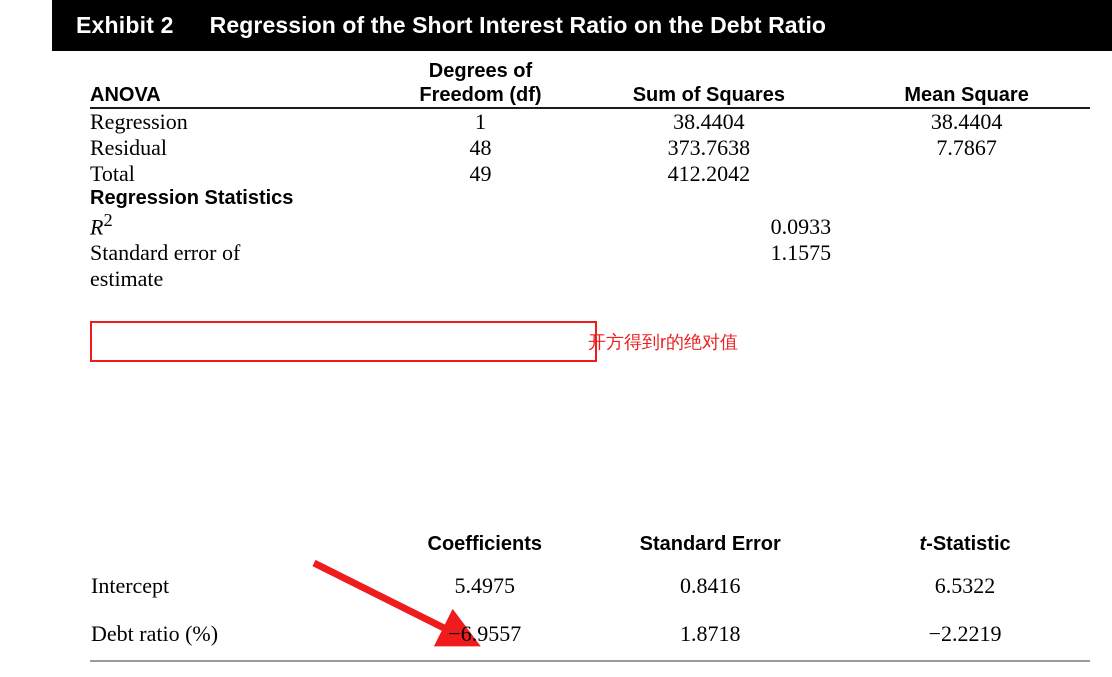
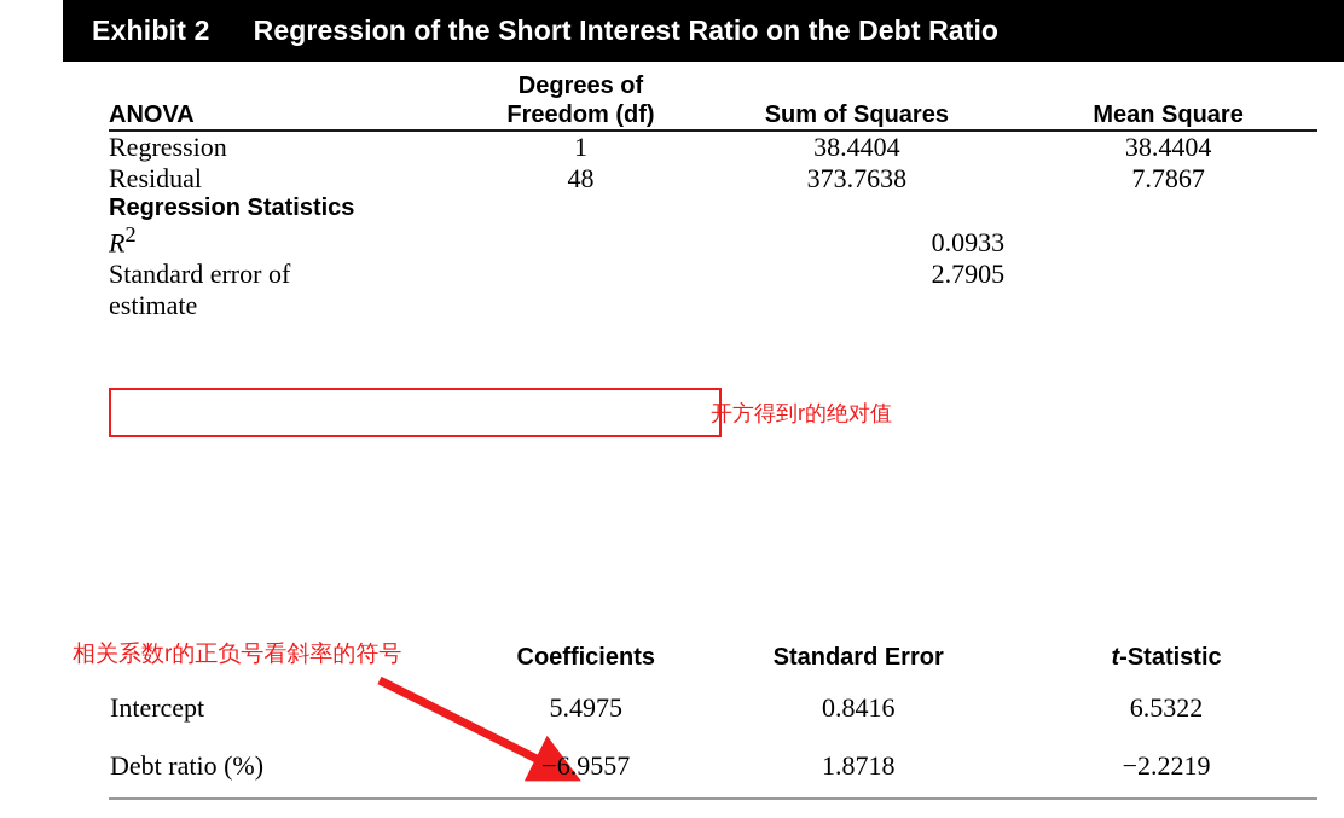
  Exhibit 2
  Regression of the Short Interest Ratio on the Debt Ratio
  ANOVA	Degrees of Freedom (df)	Sum of Squares	Mean Square
  Regression	1	38.4404	38.4404
  Residual	48	373.7638	7.7867
- Total	49	412.2042
  Regression Statistics
  R2		0.0933
- Standard error of estimate		1.1575
+ Standard error of estimate		2.7905
  开方得到r的绝对值
+ 相关系数r的正负号看斜率的符号
  	Coefficients	Standard Error	t-Statistic
  Intercept	5.4975	0.8416	6.5322
  Debt ratio (%)	−6.9557	1.8718	−2.2219
